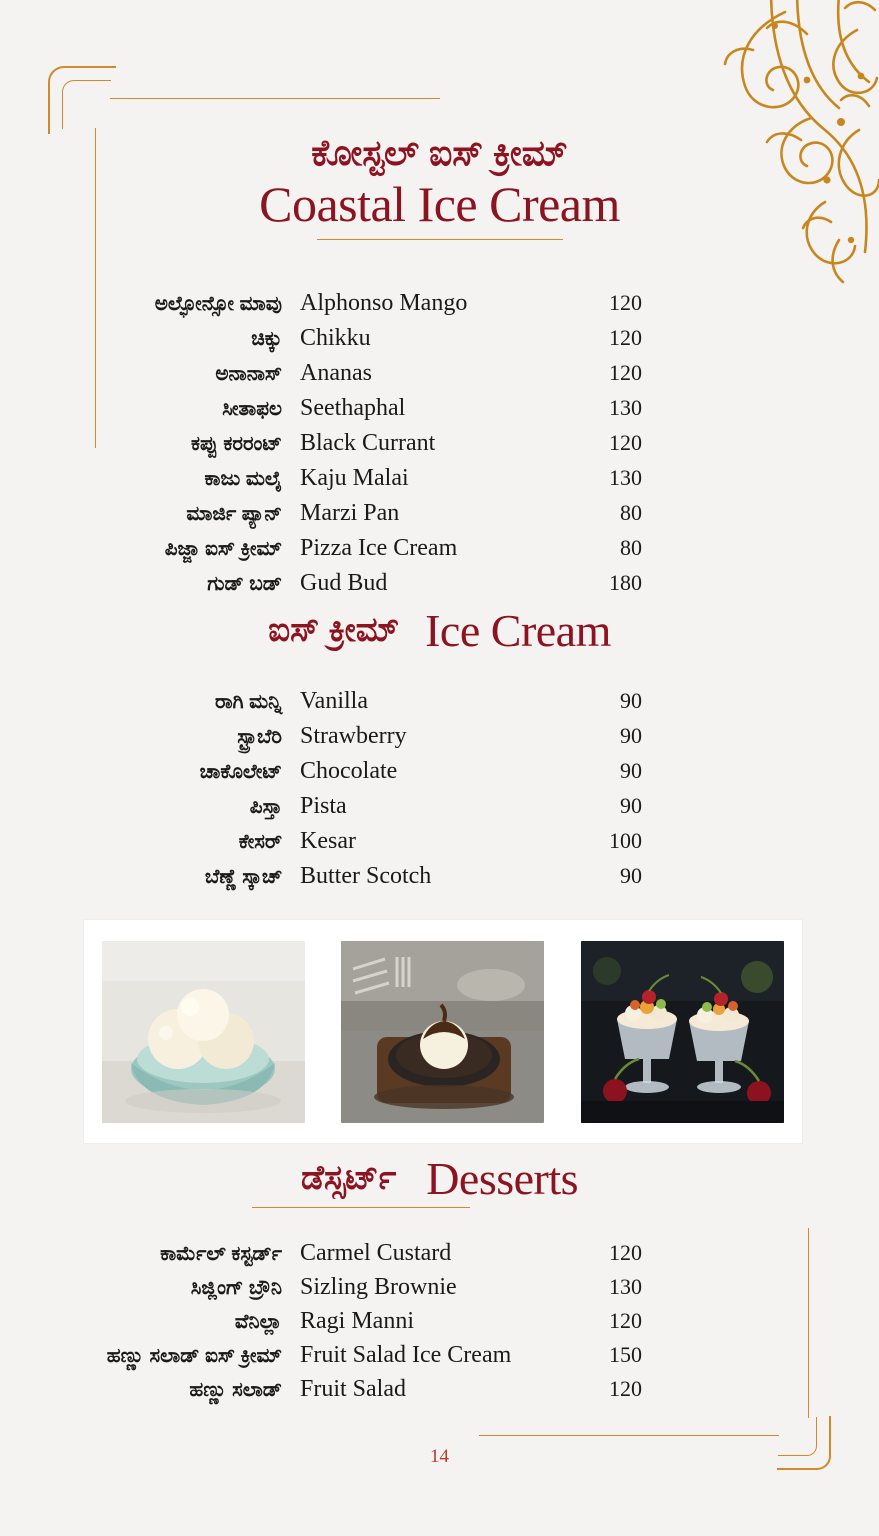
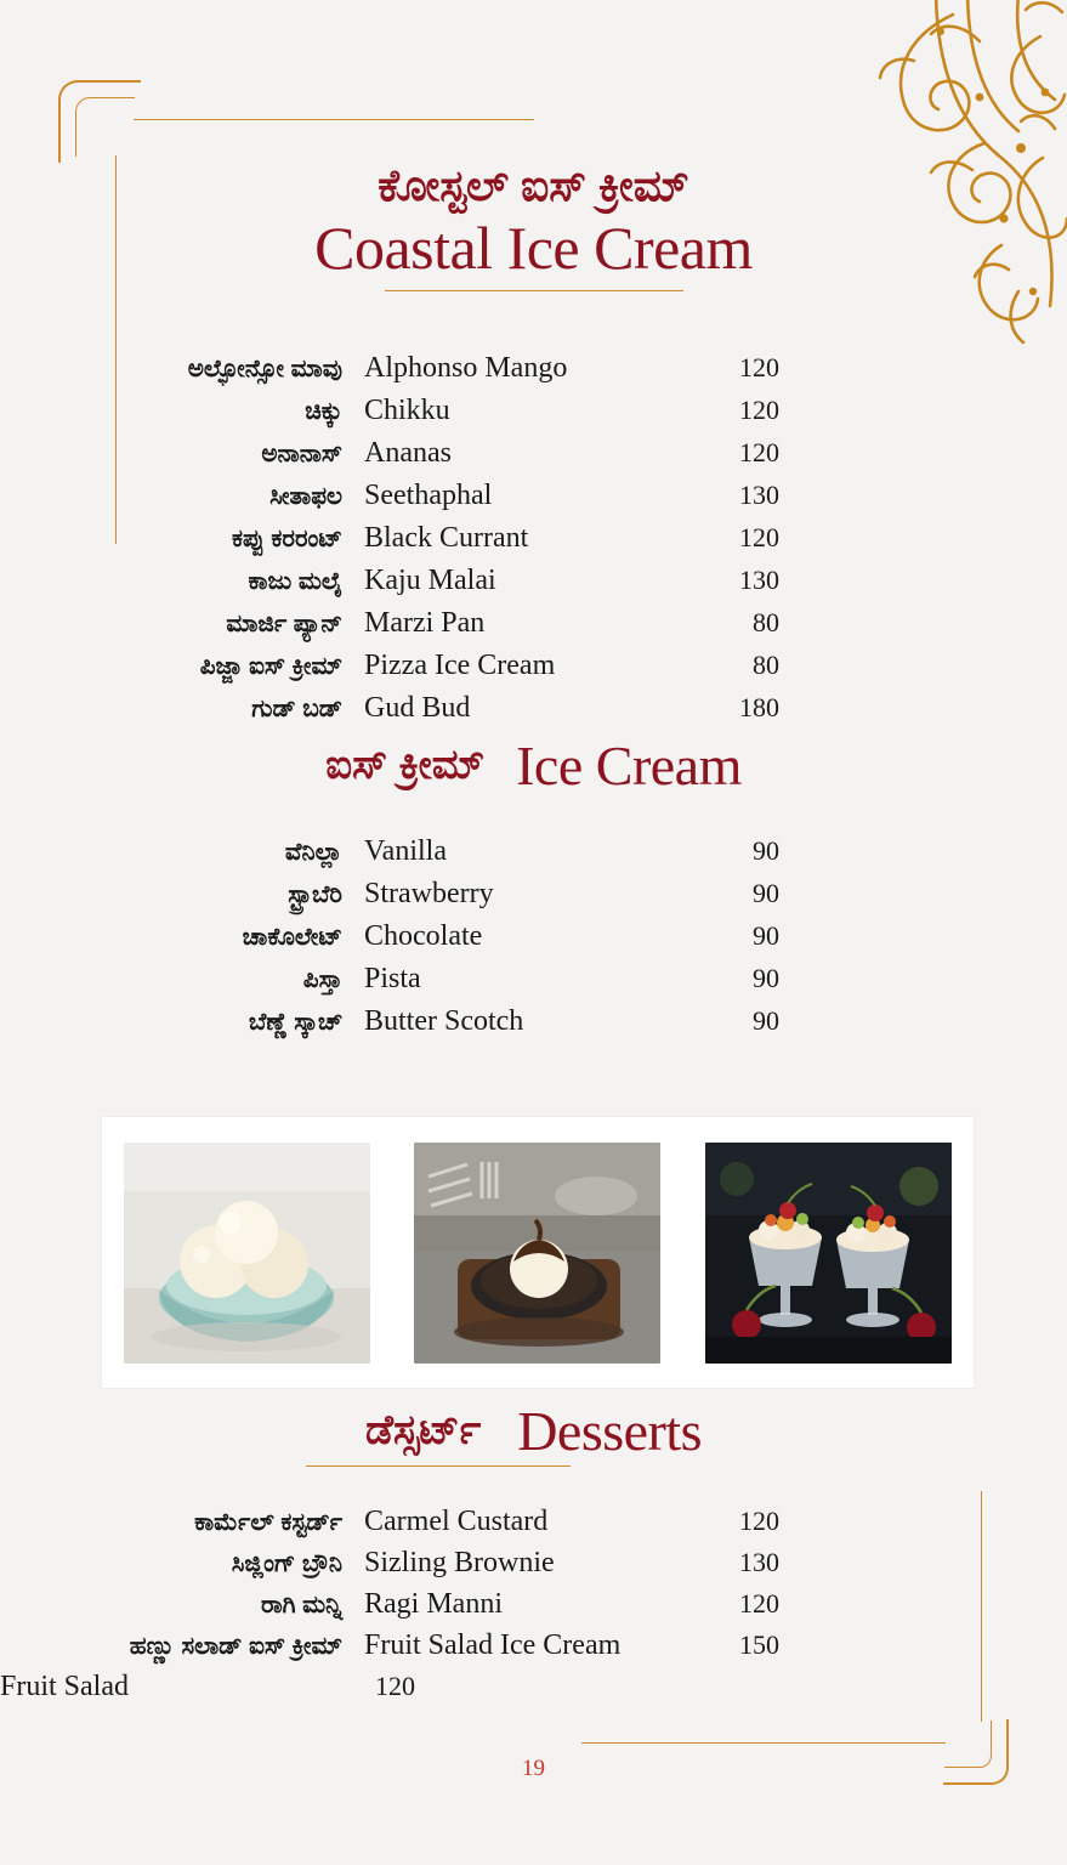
  ಕೋಸ್ಟಲ್ ಐಸ್ ಕ್ರೀಮ್
  Coastal Ice Cream
  ಅಲ್ಫೋನ್ಸೋ ಮಾವು
  Alphonso Mango
  120
  ಚಿಕ್ಕು
  Chikku
  120
  ಅನಾನಾಸ್
  Ananas
  120
  ಸೀತಾಫಲ
  Seethaphal
  130
  ಕಪ್ಪು ಕರರಂಟ್
  Black Currant
  120
  ಕಾಜು ಮಲೈ
  Kaju Malai
  130
  ಮಾರ್ಜಿ ಪ್ಯಾನ್
  Marzi Pan
  80
  ಪಿಜ್ಜಾ ಐಸ್ ಕ್ರೀಮ್
  Pizza Ice Cream
  80
  ಗುಡ್ ಬಡ್
  Gud Bud
  180
  ಐಸ್ ಕ್ರೀಮ್ Ice Cream
- ರಾಗಿ ಮನ್ನಿ
+ ವೆನಿಲ್ಲಾ
  Vanilla
  90
  ಸ್ಟ್ರಾಬೆರಿ
  Strawberry
  90
  ಚಾಕೊಲೇಟ್
  Chocolate
  90
  ಪಿಸ್ತಾ
  Pista
  90
- ಕೇಸರ್
- Kesar
- 100
  ಬೆಣ್ಣೆ ಸ್ಕಾಚ್
  Butter Scotch
  90
  ಡೆಸ್ಸರ್ಟ್ Desserts
  ಕಾರ್ಮೆಲ್ ಕಸ್ಟರ್ಡ್
  Carmel Custard
  120
  ಸಿಜ್ಲಿಂಗ್ ಬ್ರೌನಿ
  Sizling Brownie
  130
- ವೆನಿಲ್ಲಾ
+ ರಾಗಿ ಮನ್ನಿ
  Ragi Manni
  120
  ಹಣ್ಣು ಸಲಾಡ್ ಐಸ್ ಕ್ರೀಮ್
  Fruit Salad Ice Cream
  150
- ಹಣ್ಣು ಸಲಾಡ್
  Fruit Salad
  120
- 14
+ 19
